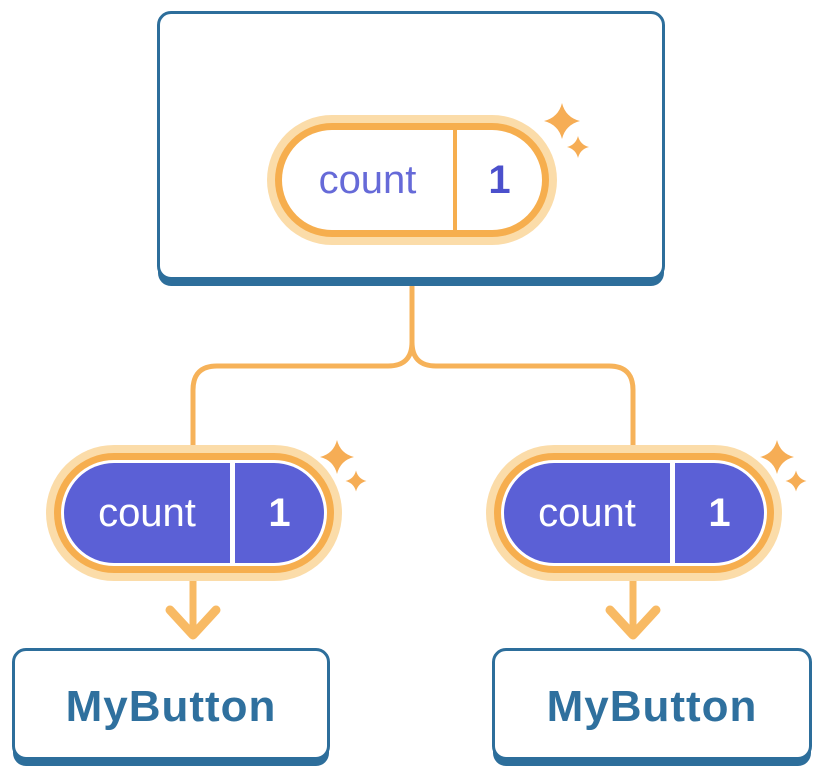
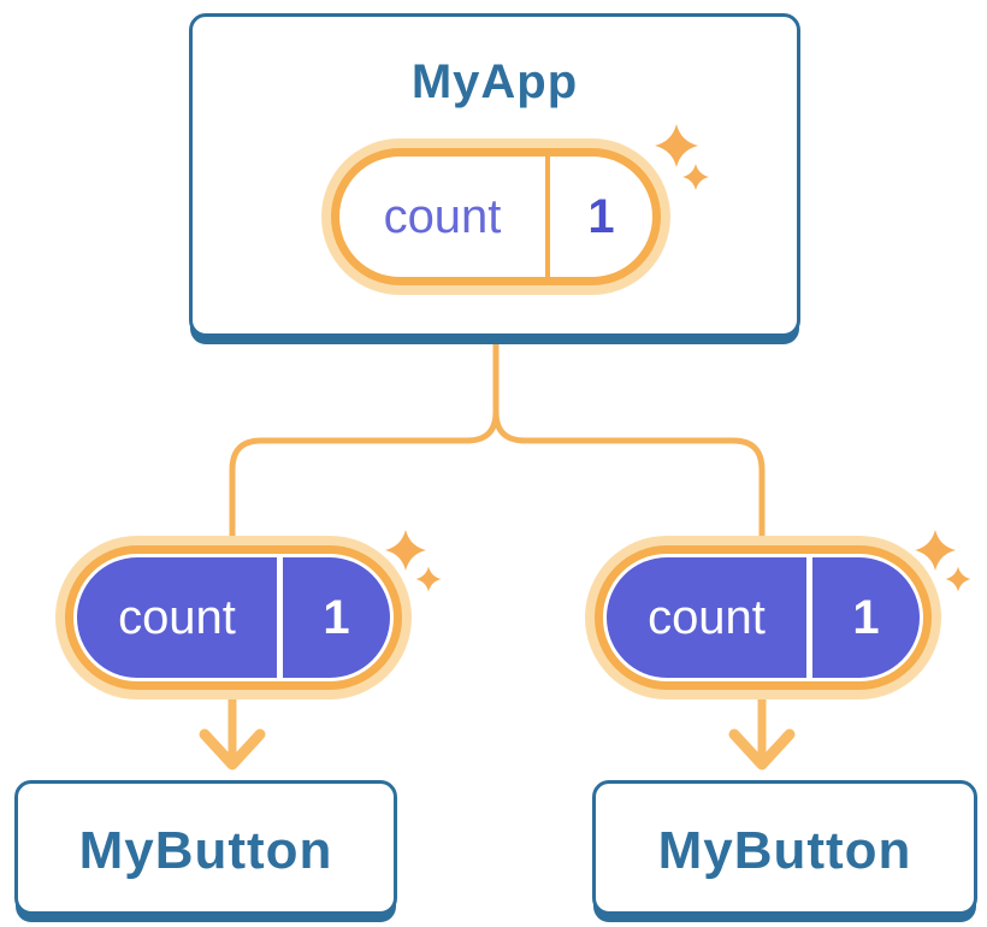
+ MyApp
  count
  1
  count
  1
  count
  1
  MyButton
  MyButton
